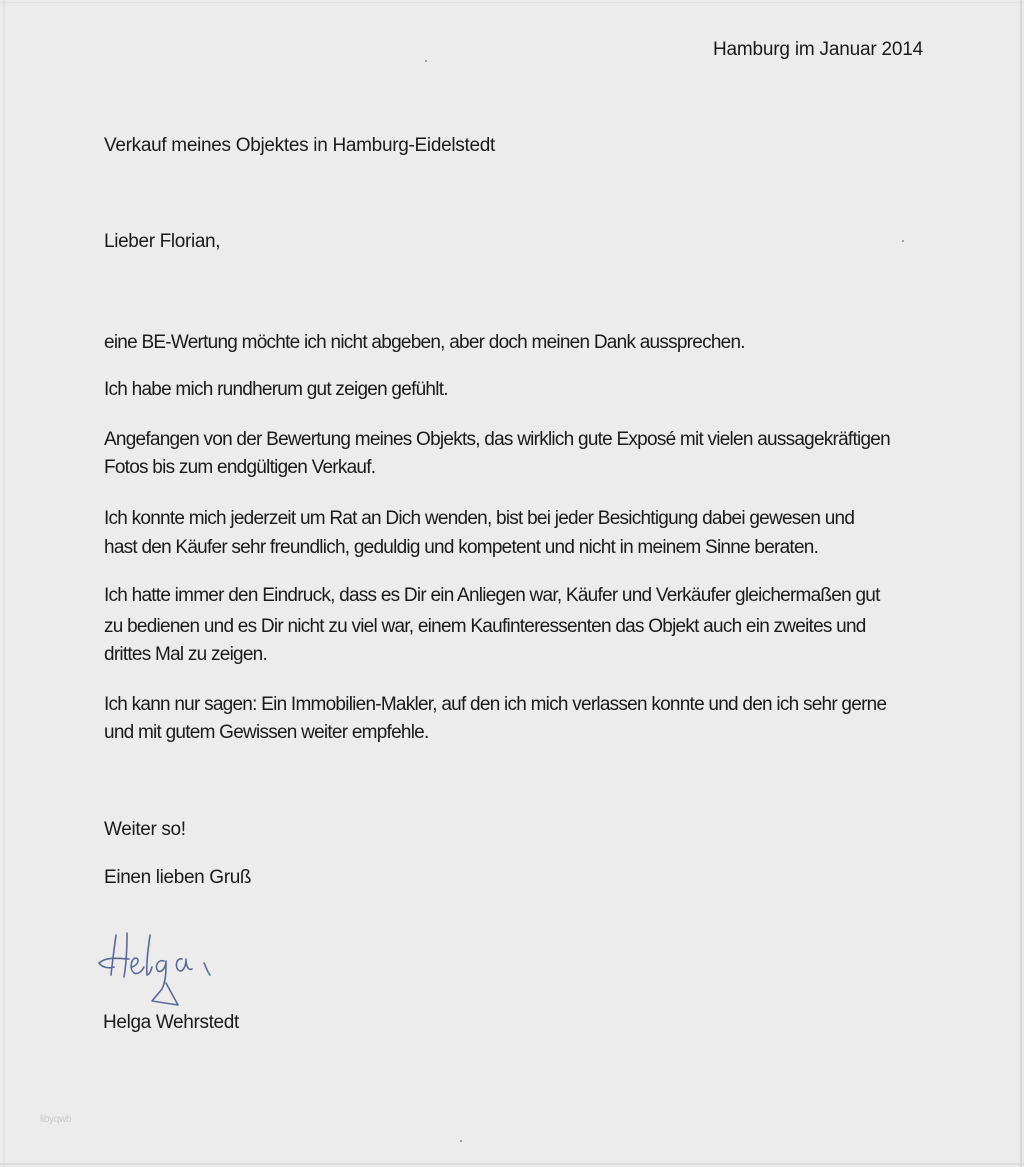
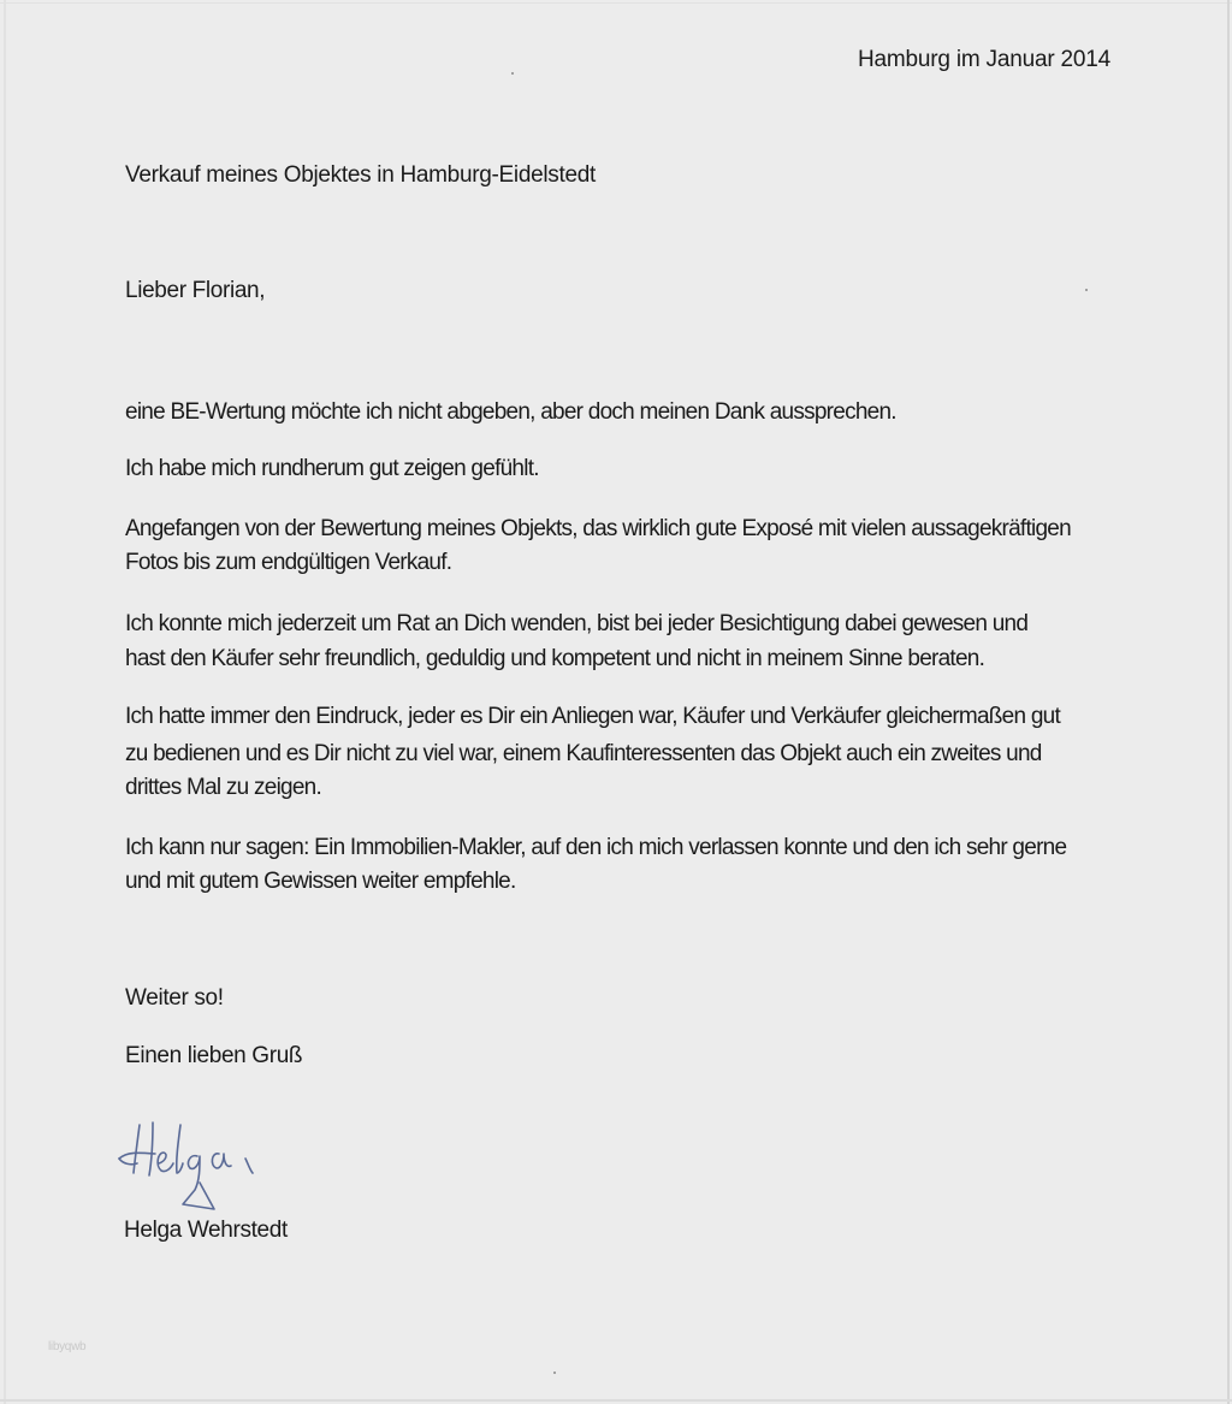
  Hamburg im Januar 2014
  Verkauf meines Objektes in Hamburg-Eidelstedt
  Lieber Florian,
  eine BE-Wertung möchte ich nicht abgeben, aber doch meinen Dank aussprechen.
  Ich habe mich rundherum gut zeigen gefühlt.
  Angefangen von der Bewertung meines Objekts, das wirklich gute Exposé mit vielen aussagekräftigen
  Fotos bis zum endgültigen Verkauf.
  Ich konnte mich jederzeit um Rat an Dich wenden, bist bei jeder Besichtigung dabei gewesen und
  hast den Käufer sehr freundlich, geduldig und kompetent und nicht in meinem Sinne beraten.
- Ich hatte immer den Eindruck, dass es Dir ein Anliegen war, Käufer und Verkäufer gleichermaßen gut
+ Ich hatte immer den Eindruck, jeder es Dir ein Anliegen war, Käufer und Verkäufer gleichermaßen gut
  zu bedienen und es Dir nicht zu viel war, einem Kaufinteressenten das Objekt auch ein zweites und
  drittes Mal zu zeigen.
  Ich kann nur sagen: Ein Immobilien-Makler, auf den ich mich verlassen konnte und den ich sehr gerne
  und mit gutem Gewissen weiter empfehle.
  Weiter so!
  Einen lieben Gruß
  Helga Wehrstedt
  libyqwb
